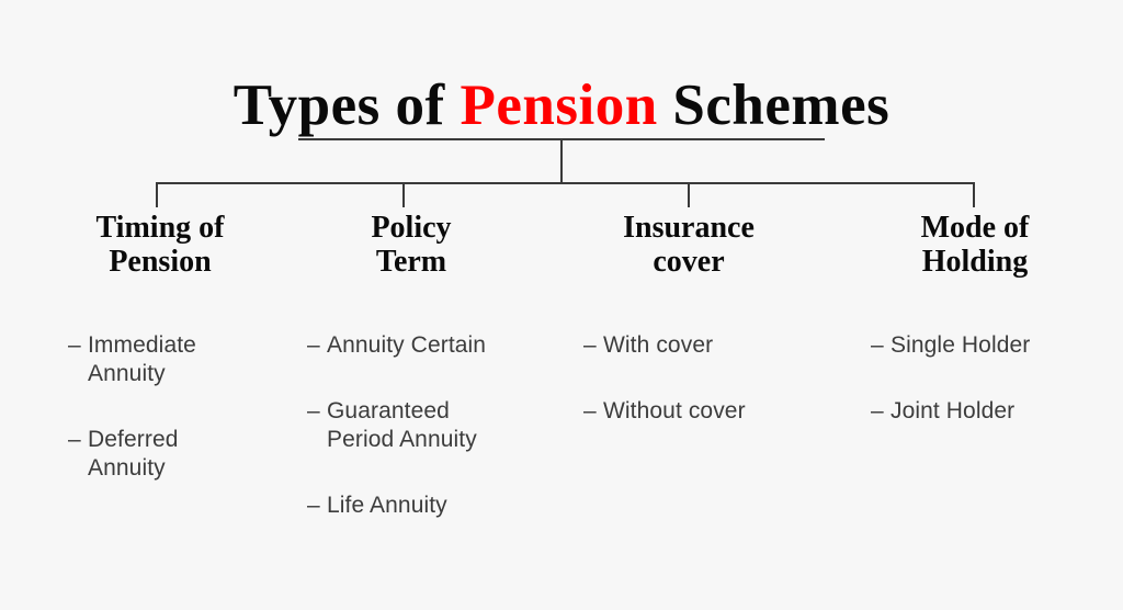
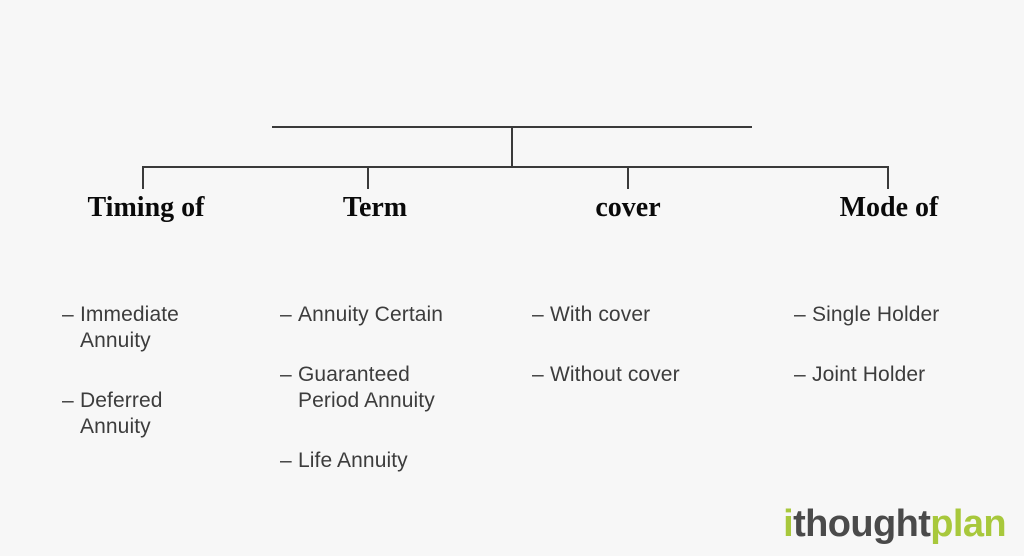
- Types of Pension Schemes
  Timing of
- Pension
  –
  Immediate
  Annuity
  –
  Deferred
  Annuity
- Policy
  Term
  –
  Annuity Certain
  –
  Guaranteed
  Period Annuity
  –
  Life Annuity
- Insurance
  cover
  –
  With cover
  –
  Without cover
  Mode of
- Holding
  –
  Single Holder
  –
  Joint Holder
+ ithoughtplan
